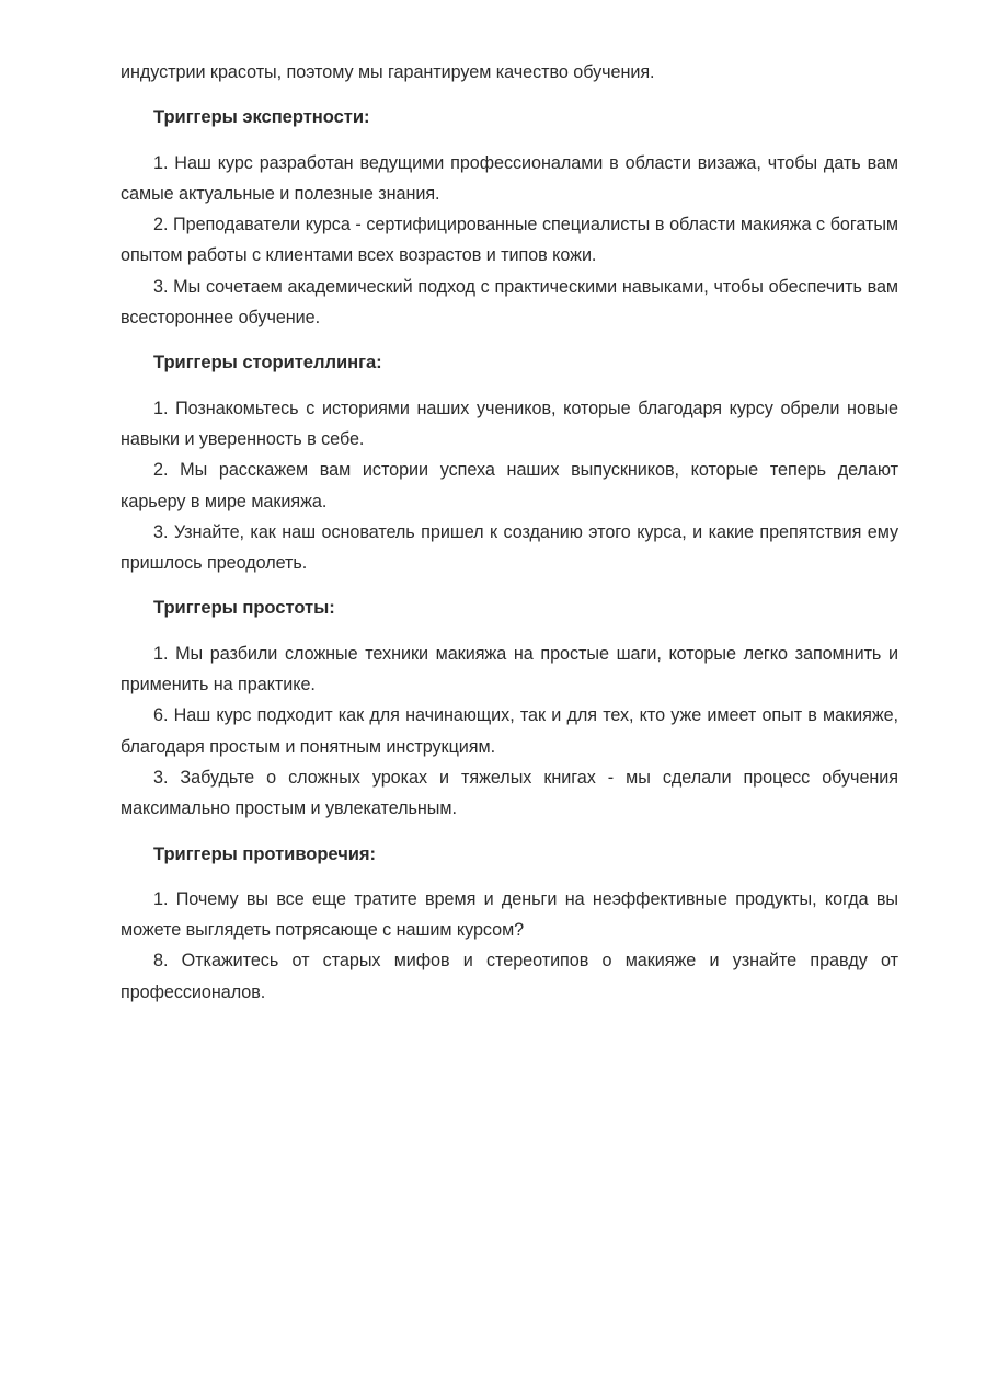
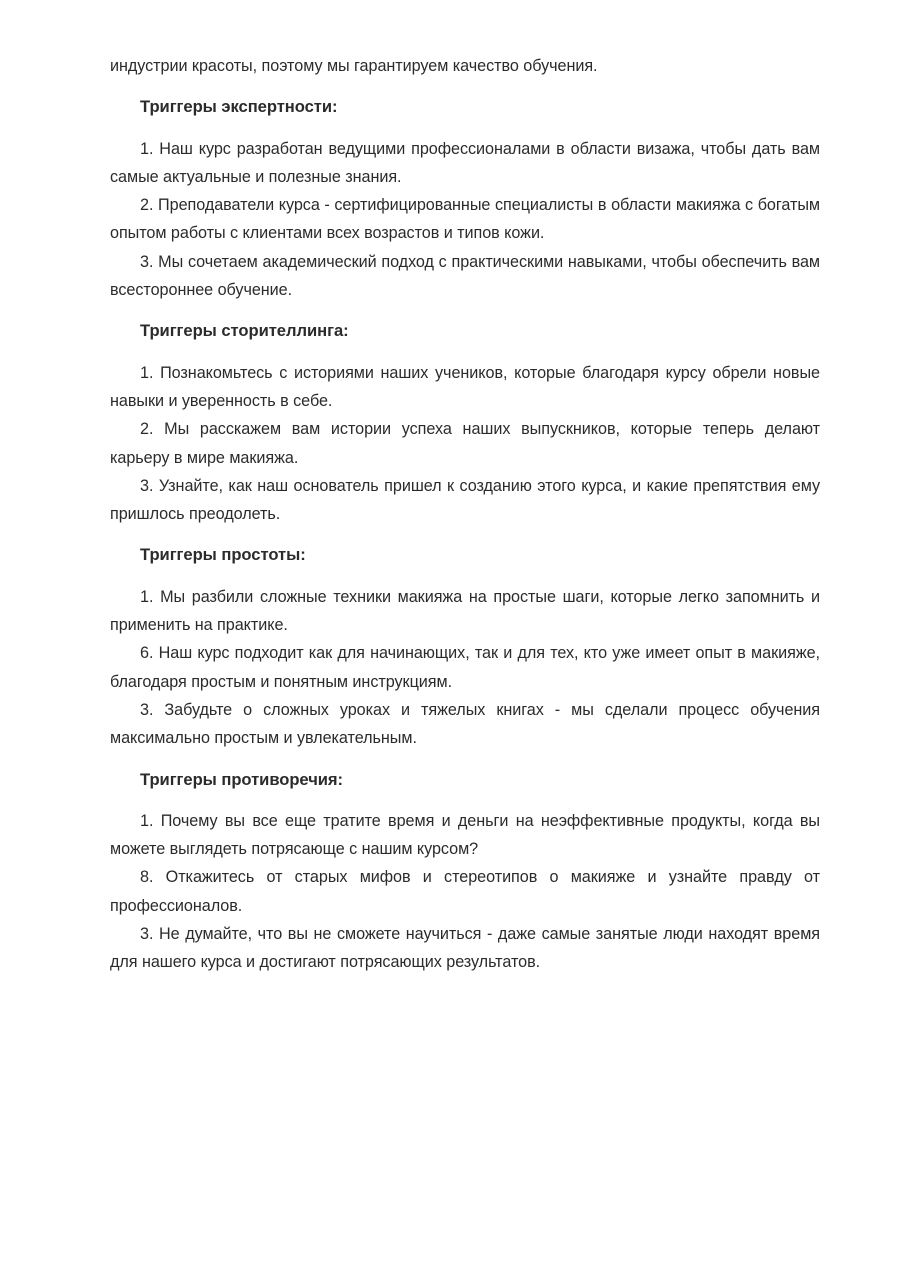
  индустрии красоты, поэтому мы гарантируем качество обучения.
  Триггеры экспертности:
  1. Наш курс разработан ведущими профессионалами в области визажа, чтобы дать вам самые актуальные и полезные знания.
  2. Преподаватели курса - сертифицированные специалисты в области макияжа с богатым опытом работы с клиентами всех возрастов и типов кожи.
  3. Мы сочетаем академический подход с практическими навыками, чтобы обеспечить вам всестороннее обучение.
  Триггеры сторителлинга:
  1. Познакомьтесь с историями наших учеников, которые благодаря курсу обрели новые навыки и уверенность в себе.
  2. Мы расскажем вам истории успеха наших выпускников, которые теперь делают карьеру в мире макияжа.
  3. Узнайте, как наш основатель пришел к созданию этого курса, и какие препятствия ему пришлось преодолеть.
  Триггеры простоты:
  1. Мы разбили сложные техники макияжа на простые шаги, которые легко запомнить и применить на практике.
  6. Наш курс подходит как для начинающих, так и для тех, кто уже имеет опыт в макияже, благодаря простым и понятным инструкциям.
  3. Забудьте о сложных уроках и тяжелых книгах - мы сделали процесс обучения максимально простым и увлекательным.
  Триггеры противоречия:
  1. Почему вы все еще тратите время и деньги на неэффективные продукты, когда вы можете выглядеть потрясающе с нашим курсом?
  8. Откажитесь от старых мифов и стереотипов о макияже и узнайте правду от профессионалов.
+ 3. Не думайте, что вы не сможете научиться - даже самые занятые люди находят время для нашего курса и достигают потрясающих результатов.
